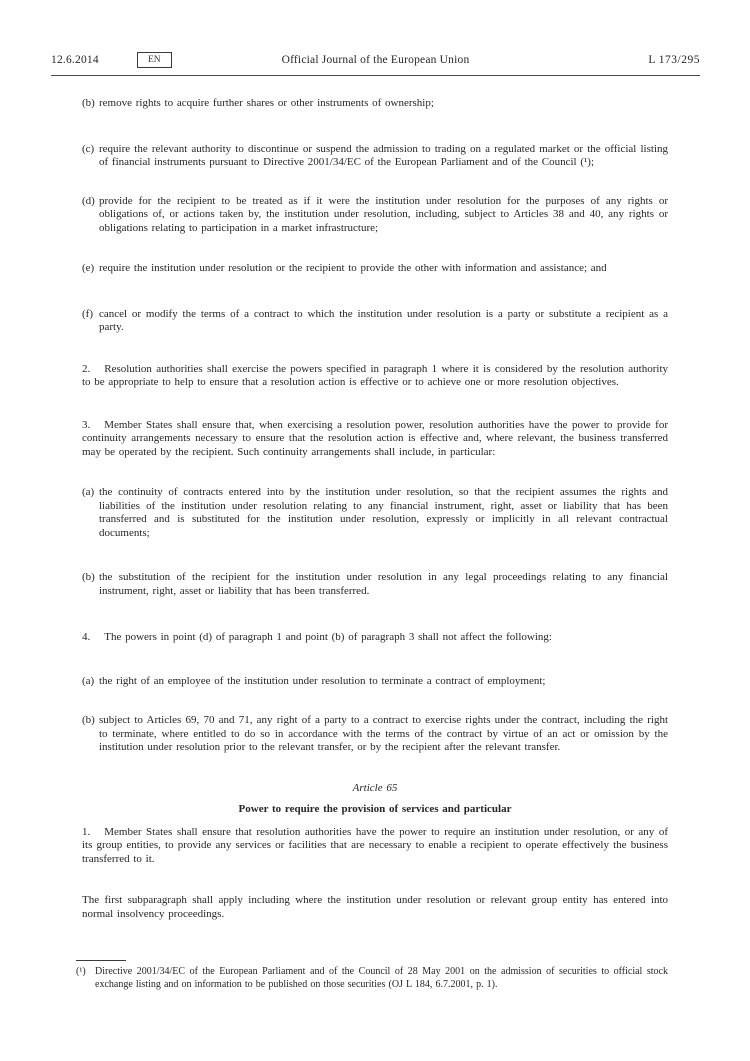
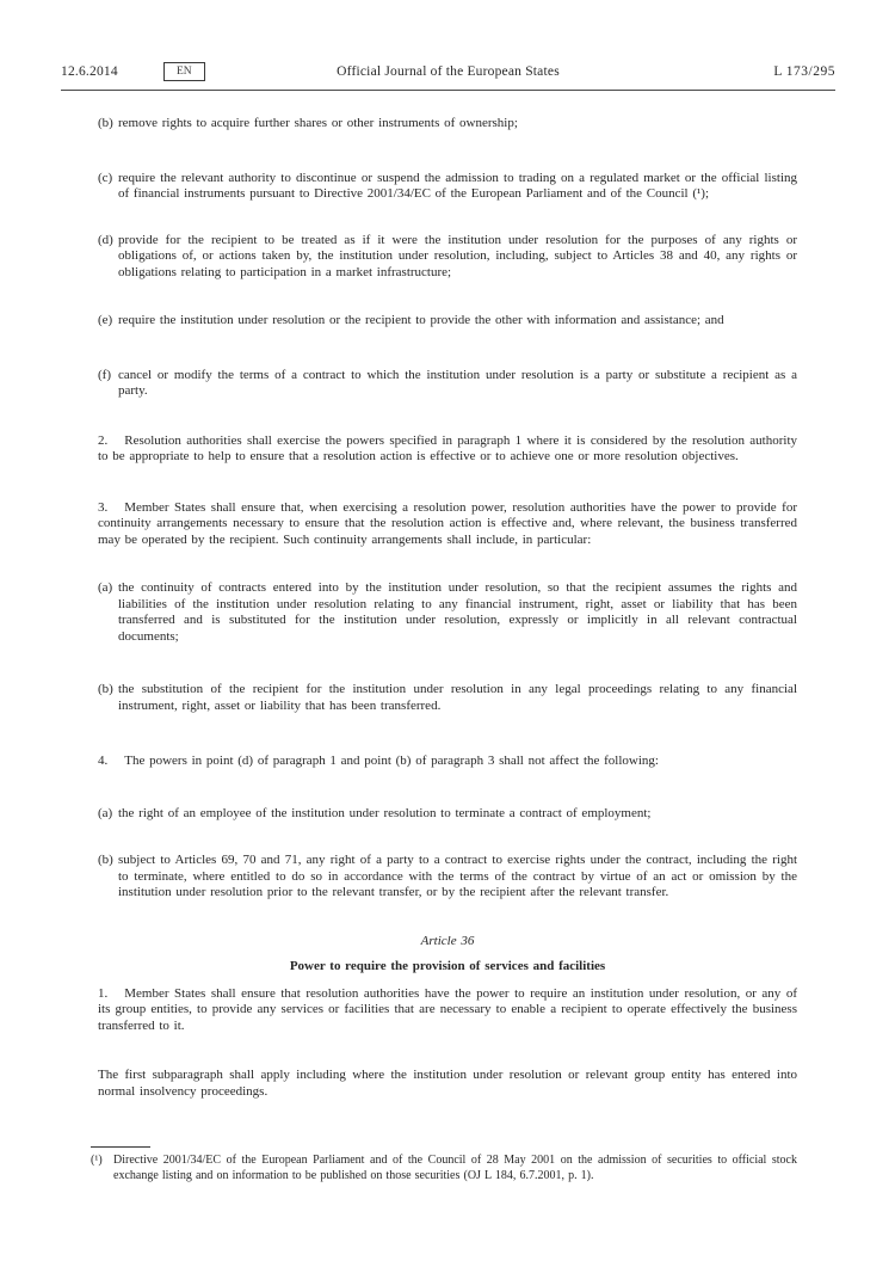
  12.6.2014
  EN
- Official Journal of the European Union
+ Official Journal of the European States
  L 173/295
  (b)
  remove rights to acquire further shares or other instruments of ownership;
  (c)
  require the relevant authority to discontinue or suspend the admission to trading on a regulated market or the official listing of financial instruments pursuant to Directive 2001/34/EC of the European Parliament and of the Council (¹);
  (d)
  provide for the recipient to be treated as if it were the institution under resolution for the purposes of any rights or obligations of, or actions taken by, the institution under resolution, including, subject to Articles 38 and 40, any rights or obligations relating to participation in a market infrastructure;
  (e)
  require the institution under resolution or the recipient to provide the other with information and assistance; and
  (f)
  cancel or modify the terms of a contract to which the institution under resolution is a party or substitute a recipient as a party.
  2. Resolution authorities shall exercise the powers specified in paragraph 1 where it is considered by the resolution authority to be appropriate to help to ensure that a resolution action is effective or to achieve one or more resolution objectives.
  3. Member States shall ensure that, when exercising a resolution power, resolution authorities have the power to provide for continuity arrangements necessary to ensure that the resolution action is effective and, where relevant, the business transferred may be operated by the recipient. Such continuity arrangements shall include, in particular:
  (a)
  the continuity of contracts entered into by the institution under resolution, so that the recipient assumes the rights and liabilities of the institution under resolution relating to any financial instrument, right, asset or liability that has been transferred and is substituted for the institution under resolution, expressly or implicitly in all relevant contractual documents;
  (b)
  the substitution of the recipient for the institution under resolution in any legal proceedings relating to any financial instrument, right, asset or liability that has been transferred.
  4. The powers in point (d) of paragraph 1 and point (b) of paragraph 3 shall not affect the following:
  (a)
  the right of an employee of the institution under resolution to terminate a contract of employment;
  (b)
  subject to Articles 69, 70 and 71, any right of a party to a contract to exercise rights under the contract, including the right to terminate, where entitled to do so in accordance with the terms of the contract by virtue of an act or omission by the institution under resolution prior to the relevant transfer, or by the recipient after the relevant transfer.
- Article 65
+ Article 36
- Power to require the provision of services and particular
+ Power to require the provision of services and facilities
  1. Member States shall ensure that resolution authorities have the power to require an institution under resolution, or any of its group entities, to provide any services or facilities that are necessary to enable a recipient to operate effectively the business transferred to it.
  The first subparagraph shall apply including where the institution under resolution or relevant group entity has entered into normal insolvency proceedings.
  (¹)
  Directive 2001/34/EC of the European Parliament and of the Council of 28 May 2001 on the admission of securities to official stock exchange listing and on information to be published on those securities (OJ L 184, 6.7.2001, p. 1).
